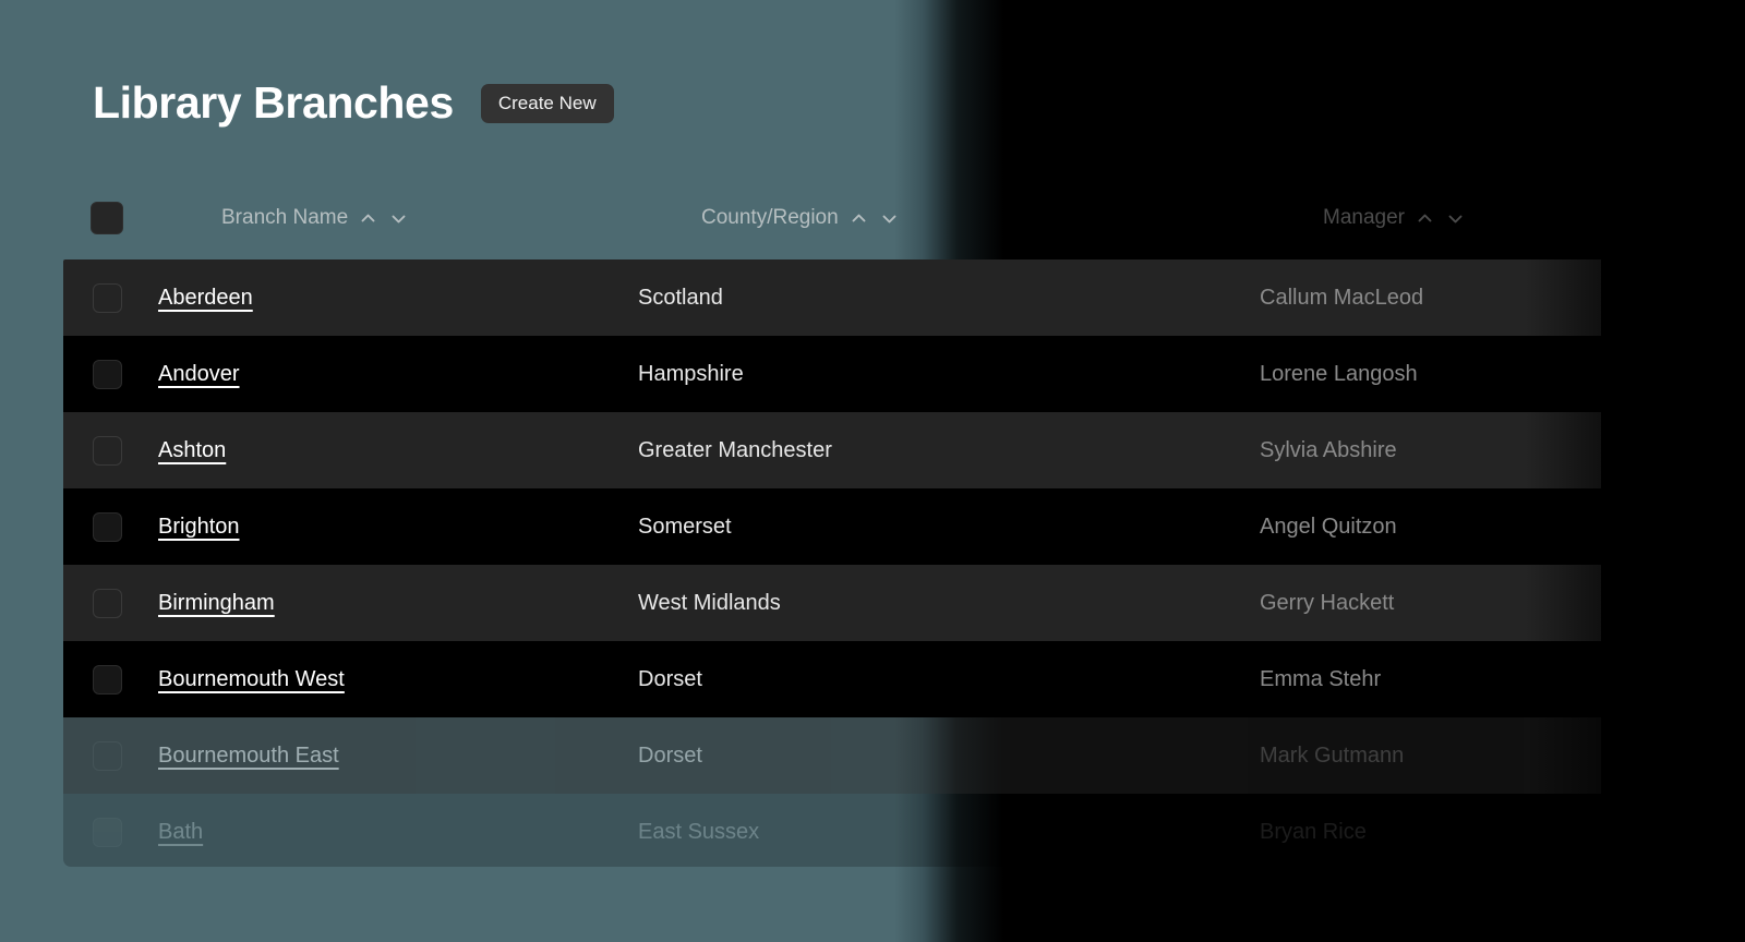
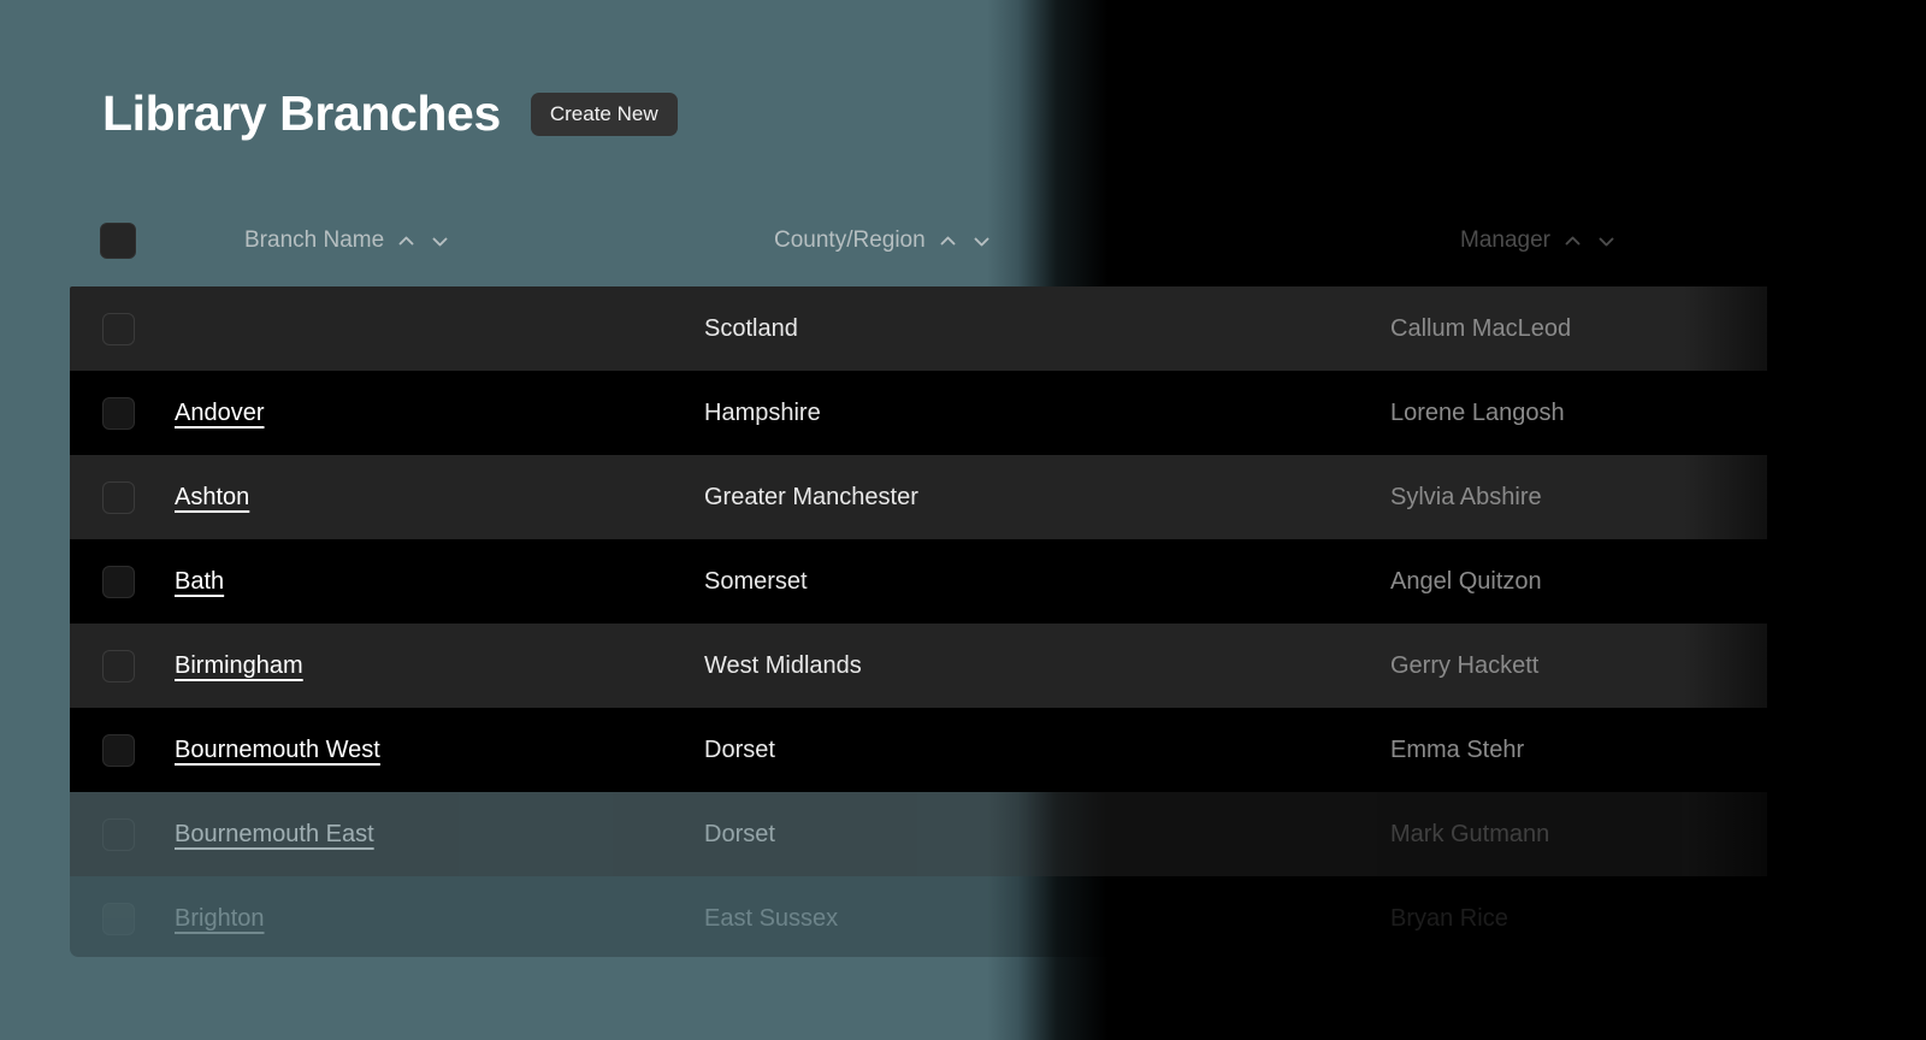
  Library Branches
  Create New
  Branch Name
  County/Region
  Manager
- Aberdeen
  Scotland
  Callum MacLeod
  Andover
  Hampshire
  Lorene Langosh
  Ashton
  Greater Manchester
  Sylvia Abshire
- Brighton
+ Bath
  Somerset
  Angel Quitzon
  Birmingham
  West Midlands
  Gerry Hackett
  Bournemouth West
  Dorset
  Emma Stehr
  Bournemouth East
  Dorset
  Mark Gutmann
- Bath
+ Brighton
  East Sussex
  Bryan Rice
